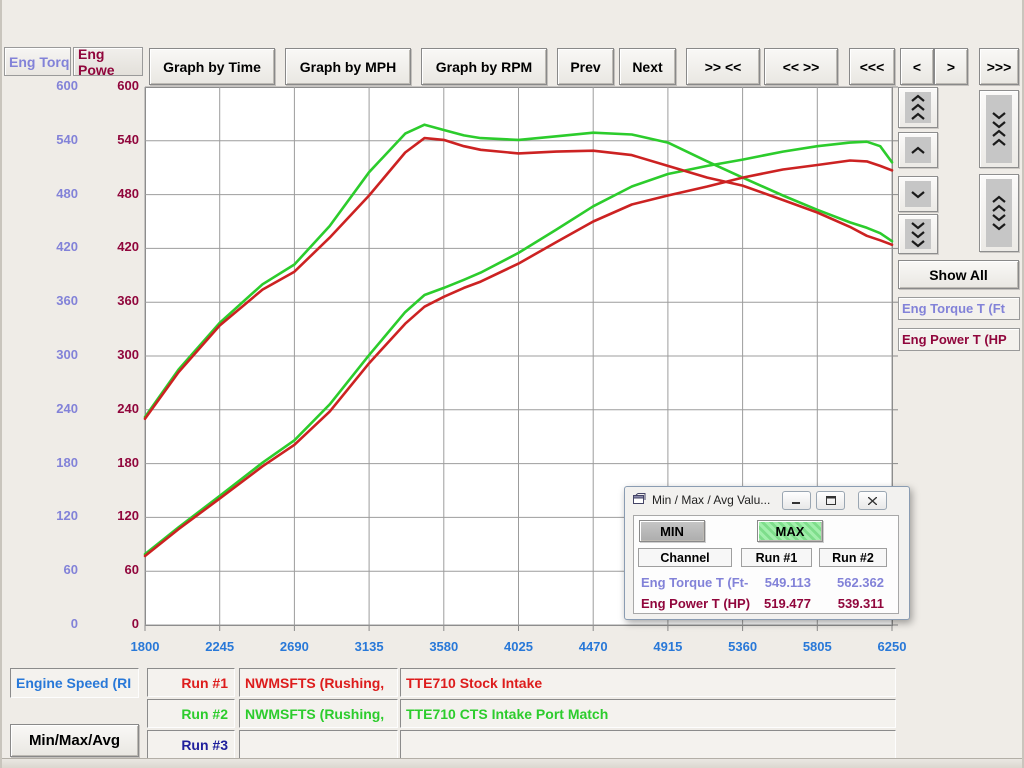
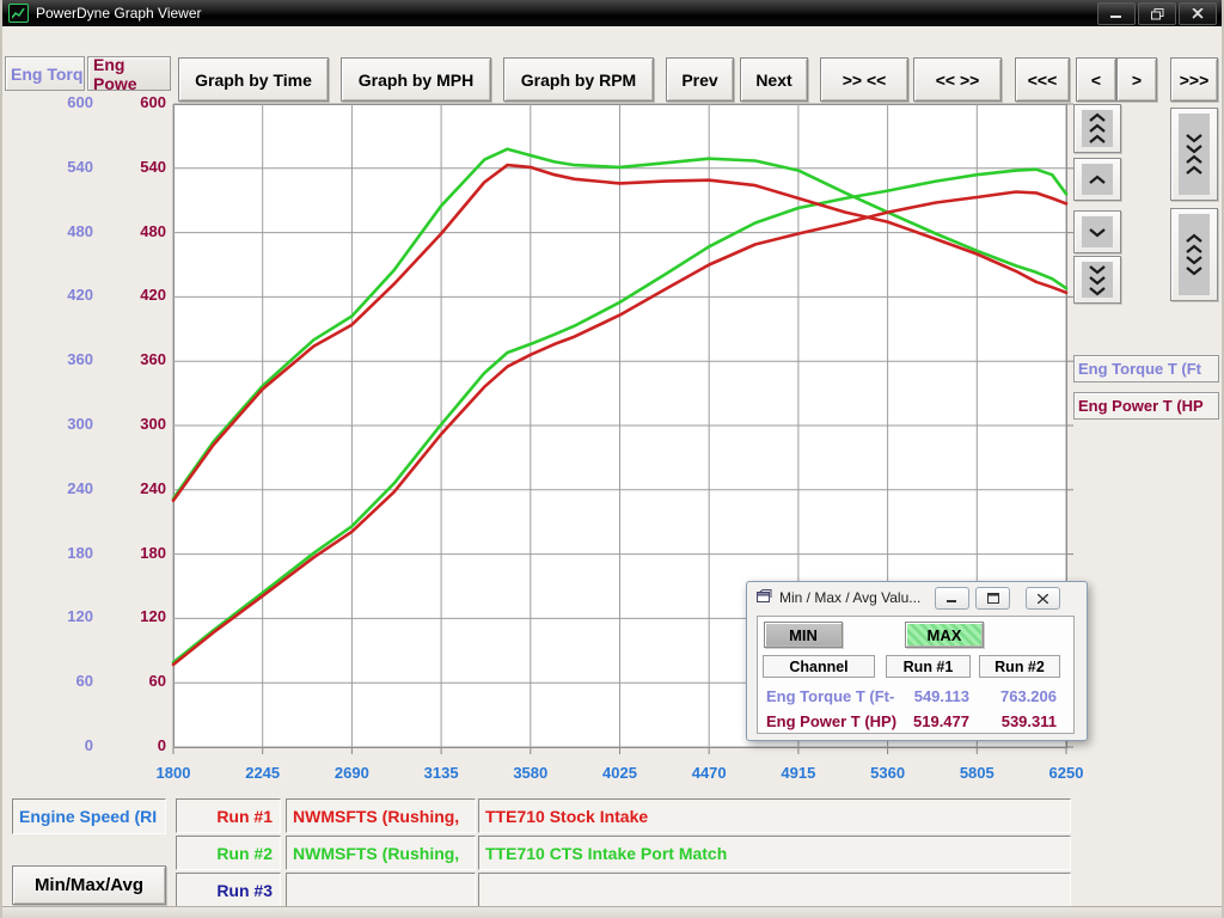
+ PowerDyne Graph Viewer
  Eng Torq
  Eng Powe
  Graph by Time
  Graph by MPH
  Graph by RPM
  Prev
  Next
  >> <<
  << >>
  <<<
  <
  >
  >>>
  600
  540
  480
  420
  360
  300
  240
  180
  120
  60
  0
  600
  540
  480
  420
  360
  300
  240
  180
  120
  60
  0
  1800
  2245
  2690
  3135
  3580
  4025
  4470
  4915
  5360
  5805
  6250
- Show All
  Eng Torque T (Ft
  Eng Power T (HP
  Min / Max / Avg Valu...
  MIN
  MAX
  Channel
  Run #1
  Run #2
  Eng Torque T (Ft-
  549.113
- 562.362
+ 763.206
  Eng Power T (HP)
  519.477
  539.311
  Engine Speed (RI
  Run #1
  NWMSFTS (Rushing,
  TTE710 Stock Intake
  Run #2
  NWMSFTS (Rushing,
  TTE710 CTS Intake Port Match
  Run #3
  Min/Max/Avg
